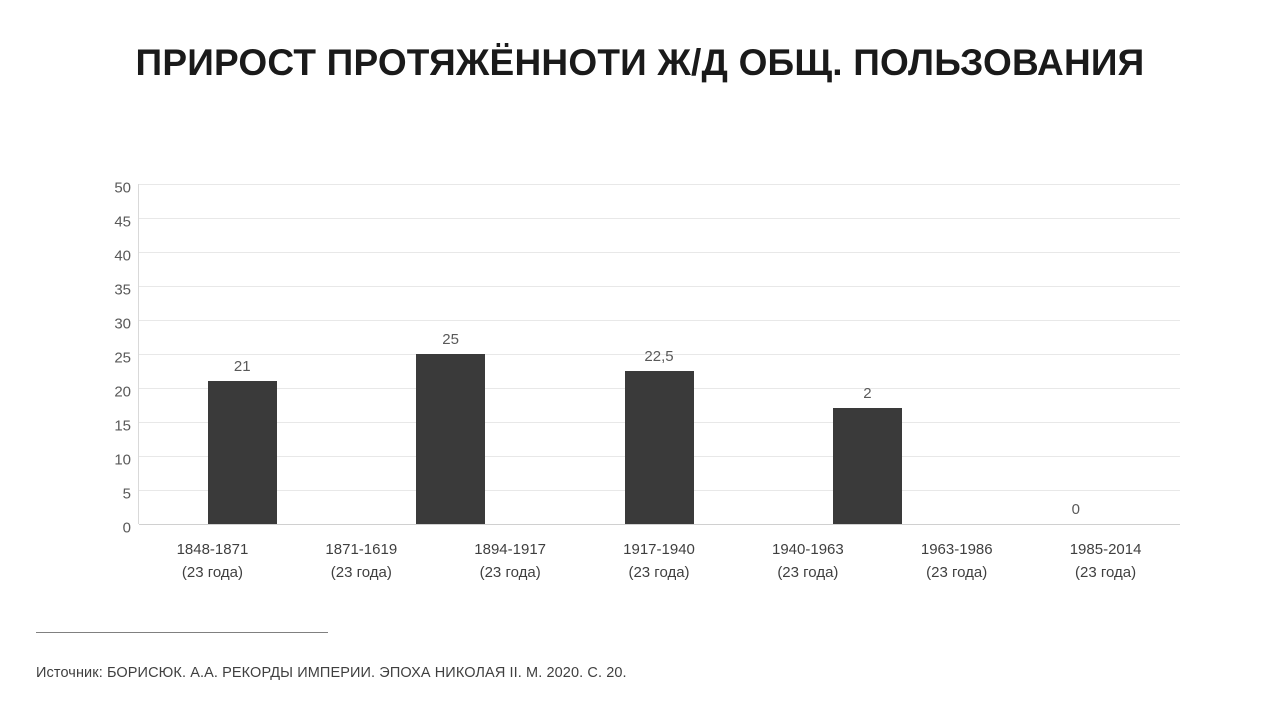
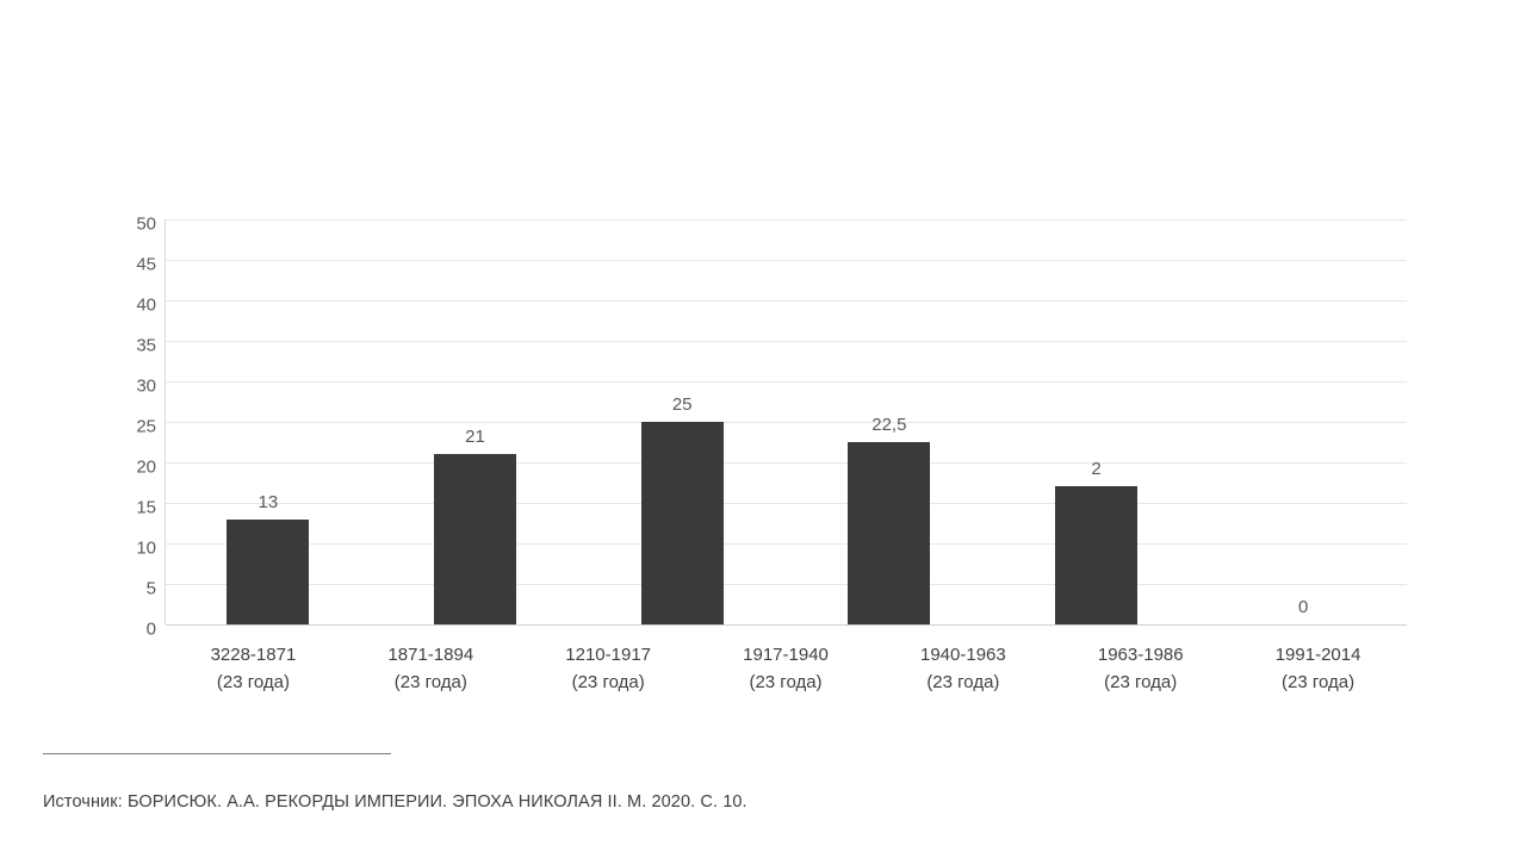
- ПРИРОСТ ПРОТЯЖЁННОТИ Ж/Д ОБЩ. ПОЛЬЗОВАНИЯ
  0
  5
  10
  15
  20
  25
  30
  35
  40
  45
  50
+ 13
  21
  25
  22,5
  2
  0
- 1848-1871
+ 3228-1871
  (23 года)
- 1871-1619
+ 1871-1894
  (23 года)
- 1894-1917
+ 1210-1917
  (23 года)
  1917-1940
  (23 года)
  1940-1963
  (23 года)
  1963-1986
  (23 года)
- 1985-2014
+ 1991-2014
  (23 года)
- Источник: БОРИСЮК. А.А. РЕКОРДЫ ИМПЕРИИ. ЭПОХА НИКОЛАЯ II. М. 2020. С. 20.
+ Источник: БОРИСЮК. А.А. РЕКОРДЫ ИМПЕРИИ. ЭПОХА НИКОЛАЯ II. М. 2020. С. 10.
